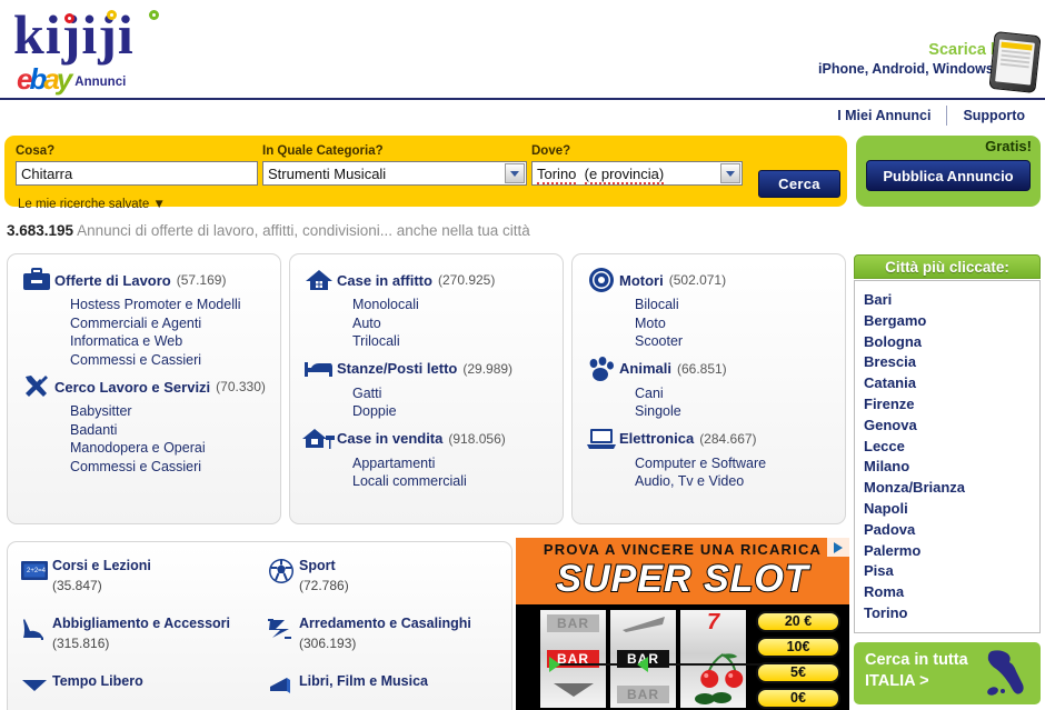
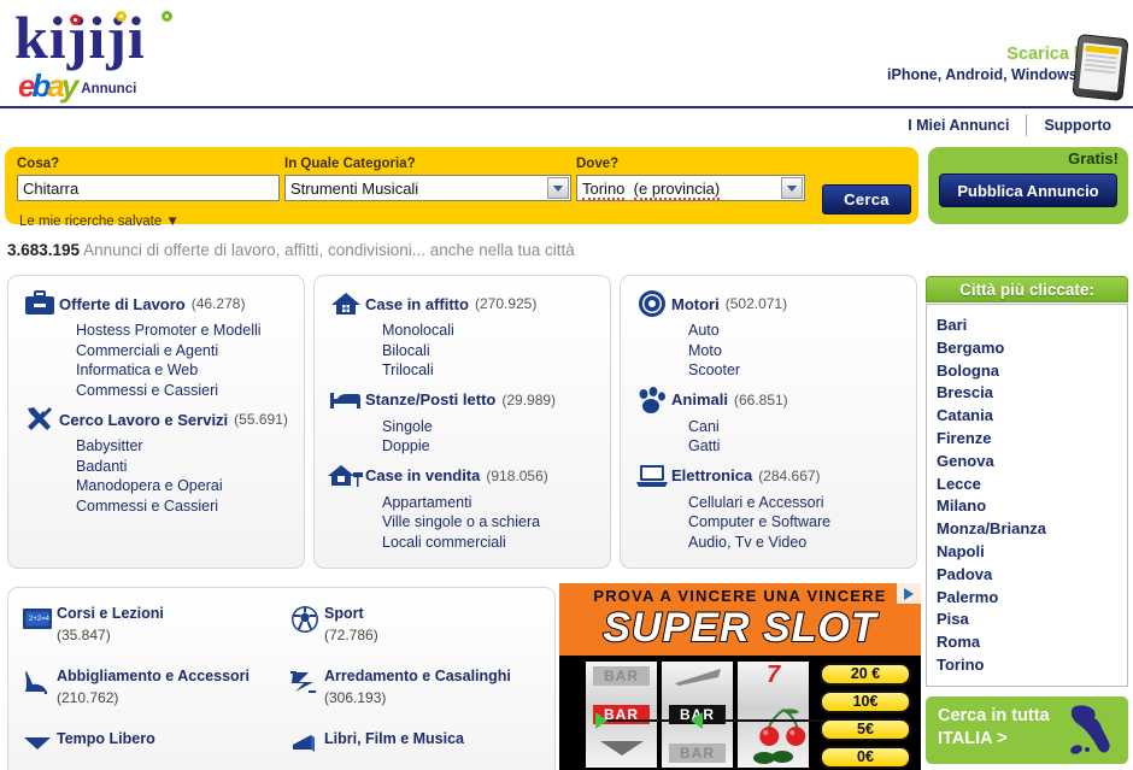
  kijiji
  ebay
  Annunci
  iPhone, Android, Window
  I Miei Annunci
  Supporto
  Cosa?
  Chitarra
  In Quale Categoria?
  Strumenti Musicali
  Dove?
  Torino (e provincia)
  Le mie ricerche salvate ▼
  Cerca
  Gratis!
  Pubblica Annuncio
  3.683.195 Annunci di offerte di lavoro, affitti, condivisioni... anche nella tua città
  Offerte di Lavoro
- (57.169)
+ (46.278)
  Hostess Promoter e Modelli
  Commerciali e Agenti
  Informatica e Web
  Commessi e Cassieri
  Cerco Lavoro e Servizi
- (70.330)
+ (55.691)
  Babysitter
  Badanti
  Manodopera e Operai
  Commessi e Cassieri
  Case in affitto
  (270.925)
  Monolocali
- Auto
+ Bilocali
  Trilocali
  Stanze/Posti letto
  (29.989)
- Gatti
+ Singole
  Doppie
  Case in vendita
  (918.056)
  Appartamenti
+ Ville singole o a schiera
  Locali commerciali
  Motori
  (502.071)
- Bilocali
+ Auto
  Moto
  Scooter
  Animali
  (66.851)
  Cani
- Singole
+ Gatti
  Elettronica
  (284.667)
+ Cellulari e Accessori
  Computer e Software
  Audio, Tv e Video
  Corsi e Lezioni
  (35.847)
  Sport
  (72.786)
  Abbigliamento e Accessori
- (315.816)
+ (210.762)
  Arredamento e Casalinghi
  (306.193)
  Tempo Libero
  Libri, Film e Musica
  Città più cliccate:
  Bari
  Bergamo
  Bologna
  Brescia
  Catania
  Firenze
  Genova
  Lecce
  Milano
  Monza/Brianza
  Napoli
  Padova
  Palermo
  Pisa
  Roma
  Torino
  Cerca in tutta
  ITALIA >
- PROVA A VINCERE UNA RICARICA
+ PROVA A VINCERE UNA VINCERE
  SUPER SLOT
  BAR
  BAR
  BAR
  BAR
  7
  20 €
  10€
  5€
  0€
